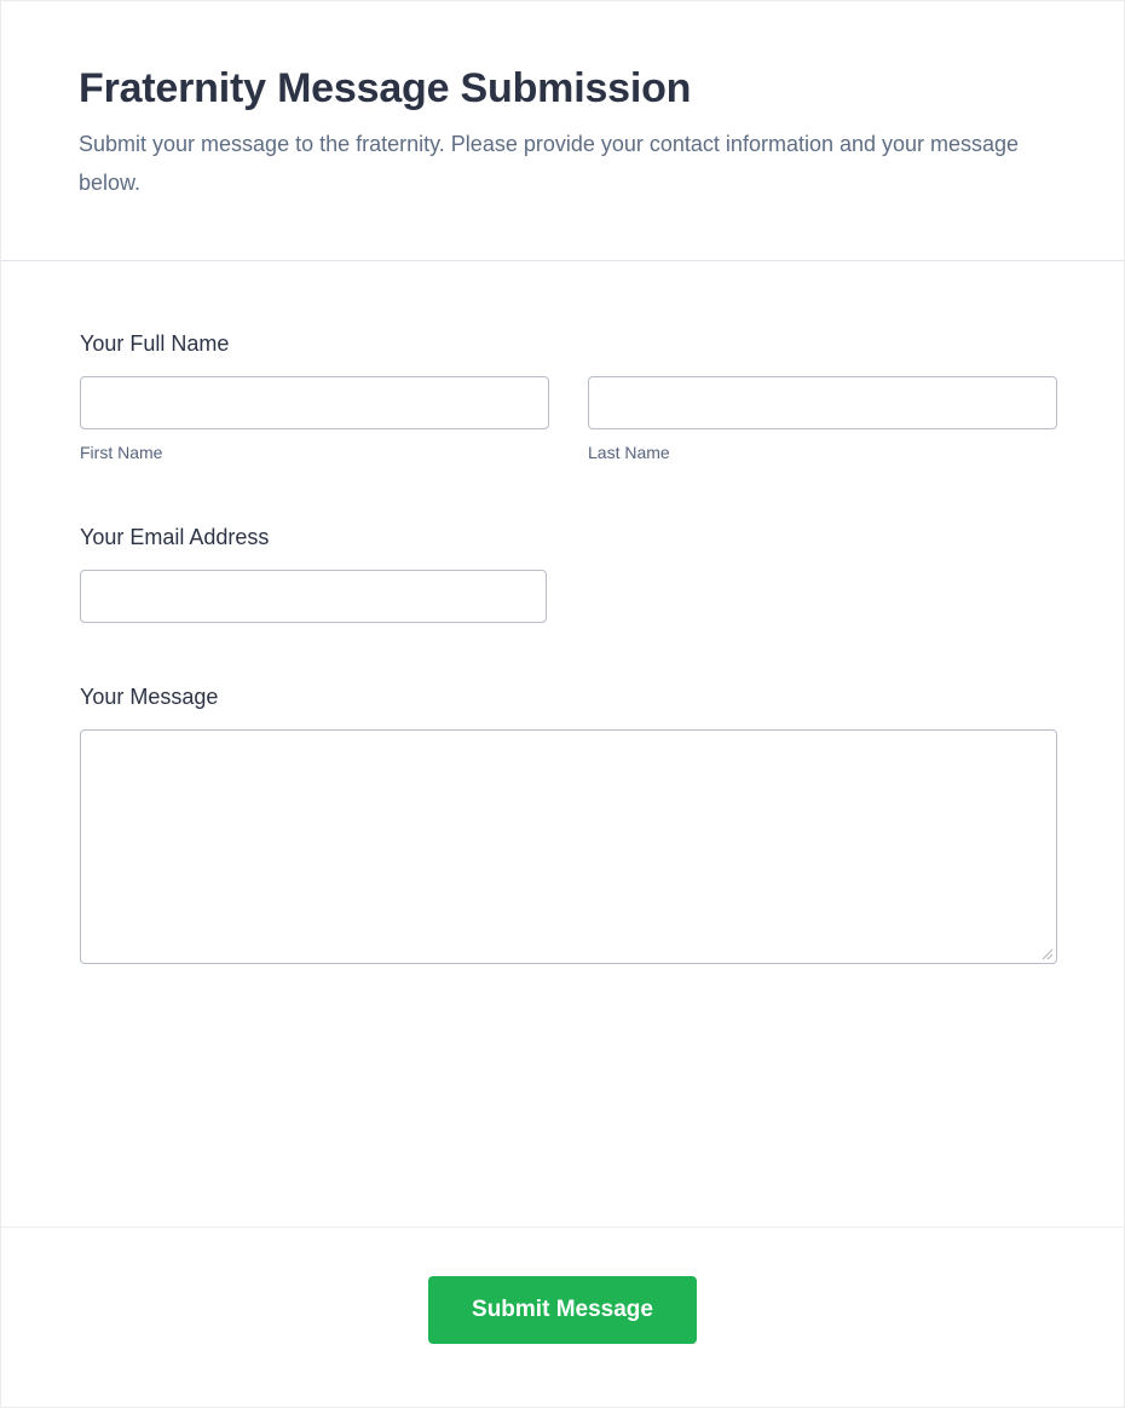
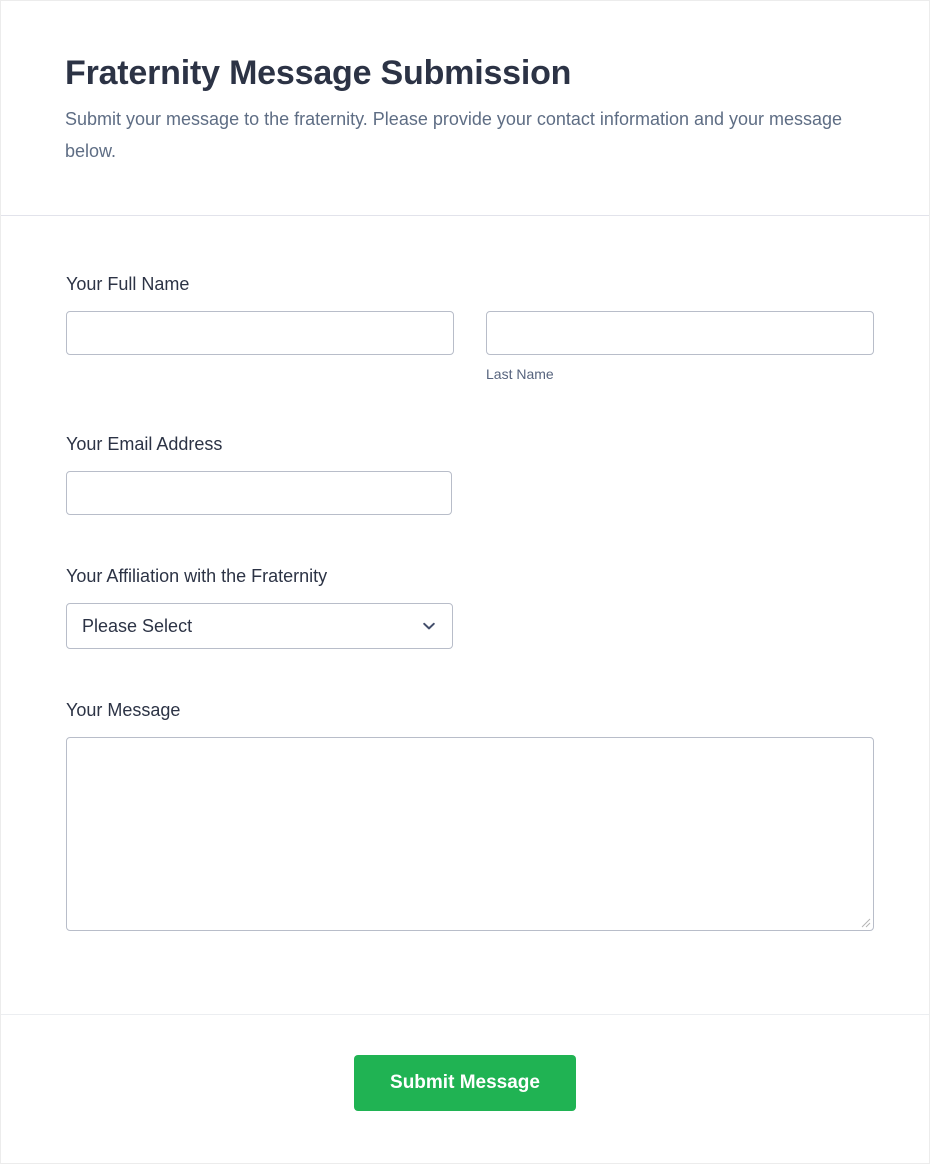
  Fraternity Message Submission
  Submit your message to the fraternity. Please provide your contact information and your message below.
  Your Full Name
- First Name
  Last Name
  Your Email Address
+ Your Affiliation with the Fraternity
+ Please Select
  Your Message
  Submit Message
